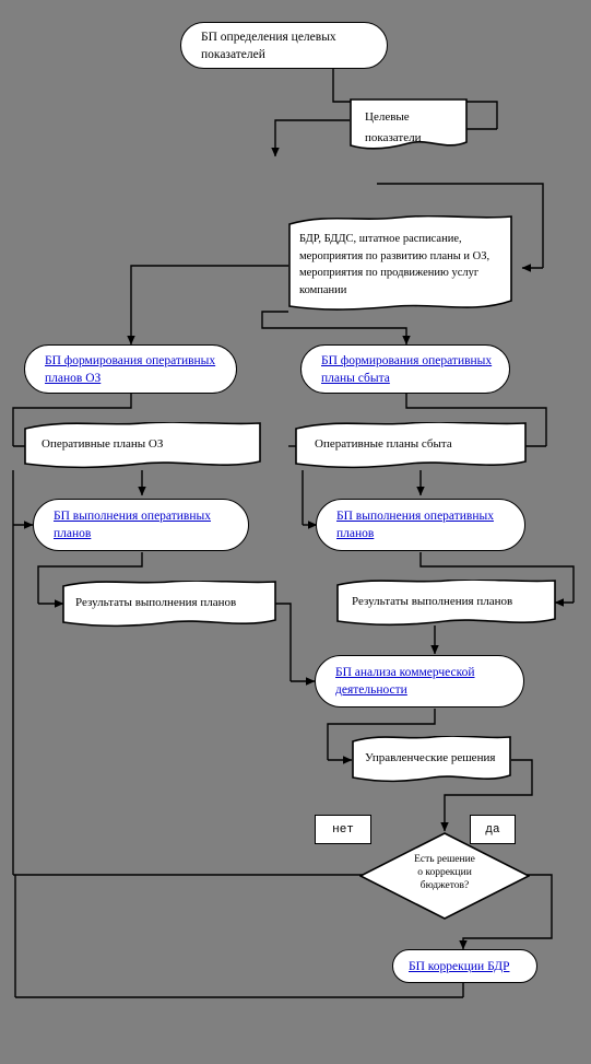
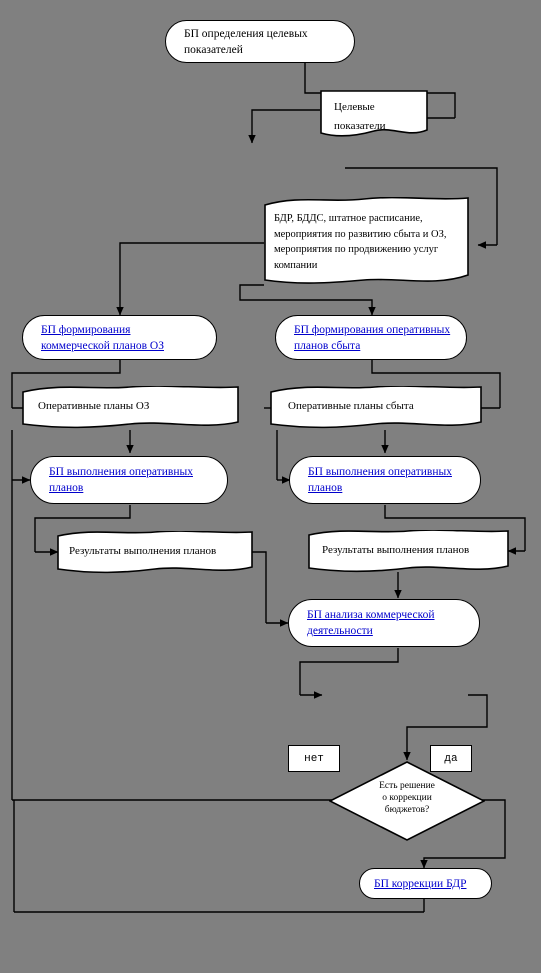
  БП определения целевых показателей
  Целевые показатели
- БДР, БДДС, штатное расписание, мероприятия по развитию планы и ОЗ, мероприятия по продвижению услуг компании
+ БДР, БДДС, штатное расписание, мероприятия по развитию сбыта и ОЗ, мероприятия по продвижению услуг компании
- БП формирования оперативных планов ОЗ
+ БП формирования коммерческой планов ОЗ
- БП формирования оперативных планы сбыта
+ БП формирования оперативных планов сбыта
  Оперативные планы ОЗ
  Оперативные планы сбыта
  БП выполнения оперативных планов
  БП выполнения оперативных планов
  Результаты выполнения планов
  Результаты выполнения планов
  БП анализа коммерческой деятельности
- Управленческие решения
  нет
  да
  Есть решение
  о коррекции
  бюджетов?
  БП коррекции БДР
